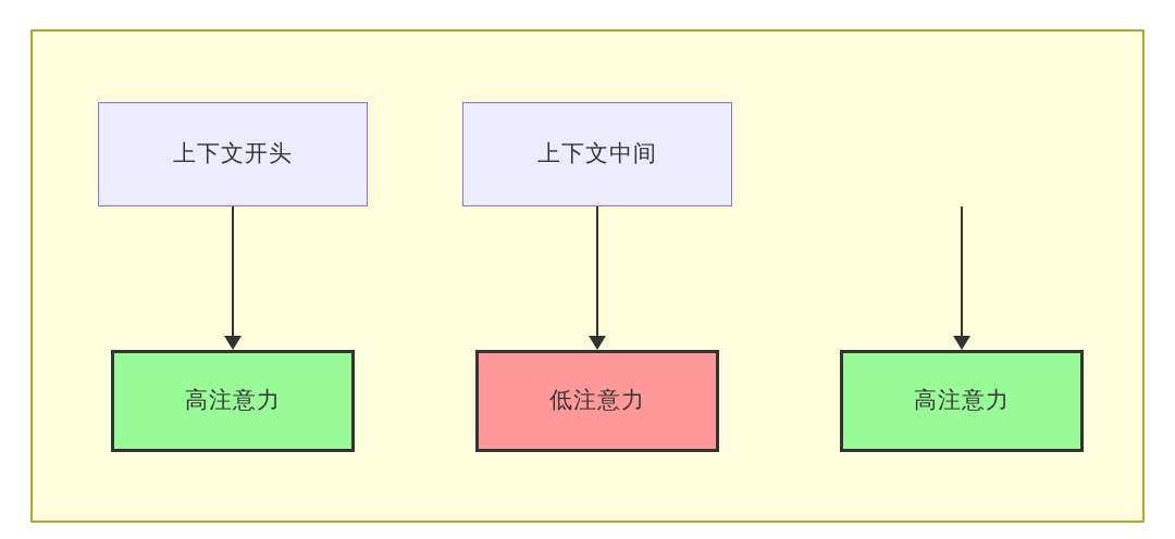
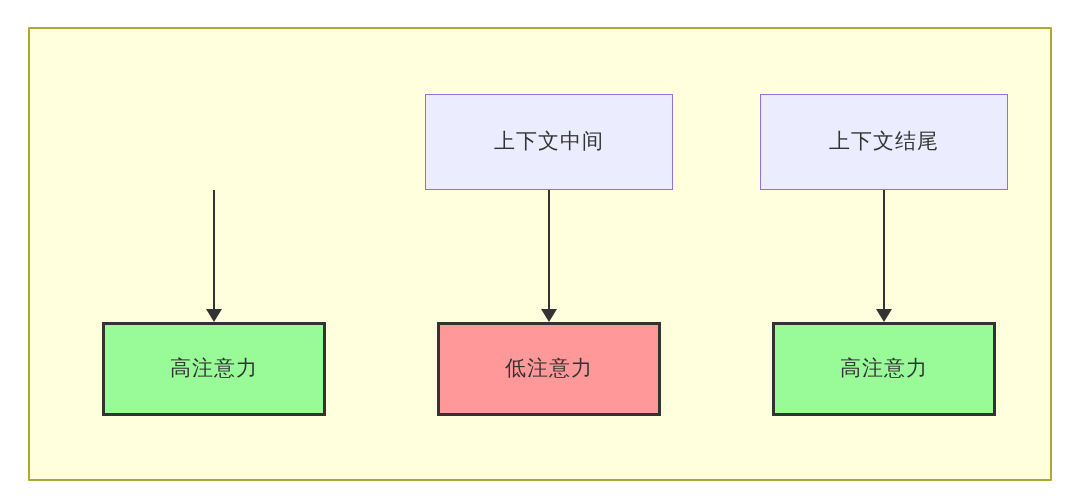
- 上下文开头
  高注意力
  上下文中间
  低注意力
+ 上下文结尾
  高注意力
